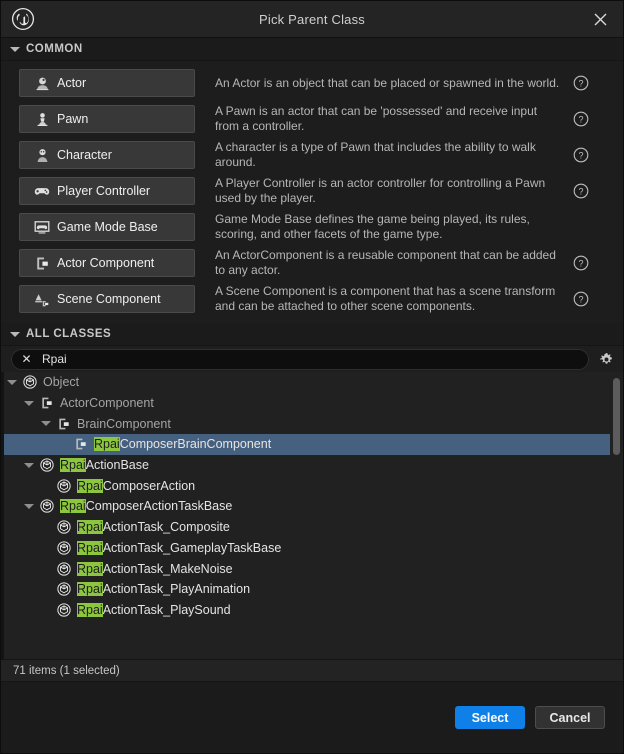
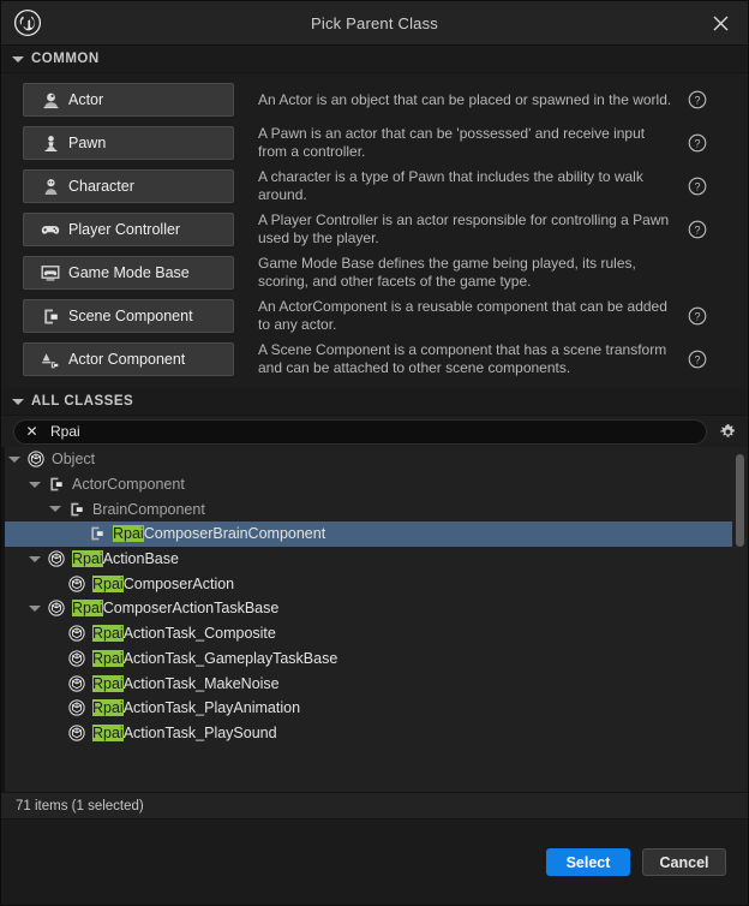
  Pick Parent Class
  COMMON
  Actor
  An Actor is an object that can be placed or spawned in the world.
  ?
  Pawn
  A Pawn is an actor that can be 'possessed' and receive input from a controller.
  ?
  Character
  A character is a type of Pawn that includes the ability to walk around.
  ?
  Player Controller
- A Player Controller is an actor controller for controlling a Pawn used by the player.
+ A Player Controller is an actor responsible for controlling a Pawn used by the player.
  ?
  Game Mode Base
  Game Mode Base defines the game being played, its rules, scoring, and other facets of the game type.
- Actor Component
+ Scene Component
  An ActorComponent is a reusable component that can be added to any actor.
  ?
- Scene Component
+ Actor Component
  A Scene Component is a component that has a scene transform and can be attached to other scene components.
  ?
  ALL CLASSES
  ✕
  Rpai
  Object
  ActorComponent
  BrainComponent
  RpaiComposerBrainComponent
  RpaiActionBase
  RpaiComposerAction
  RpaiComposerActionTaskBase
  RpaiActionTask_Composite
  RpaiActionTask_GameplayTaskBase
  RpaiActionTask_MakeNoise
  RpaiActionTask_PlayAnimation
  RpaiActionTask_PlaySound
  71 items (1 selected)
  Select
  Cancel
